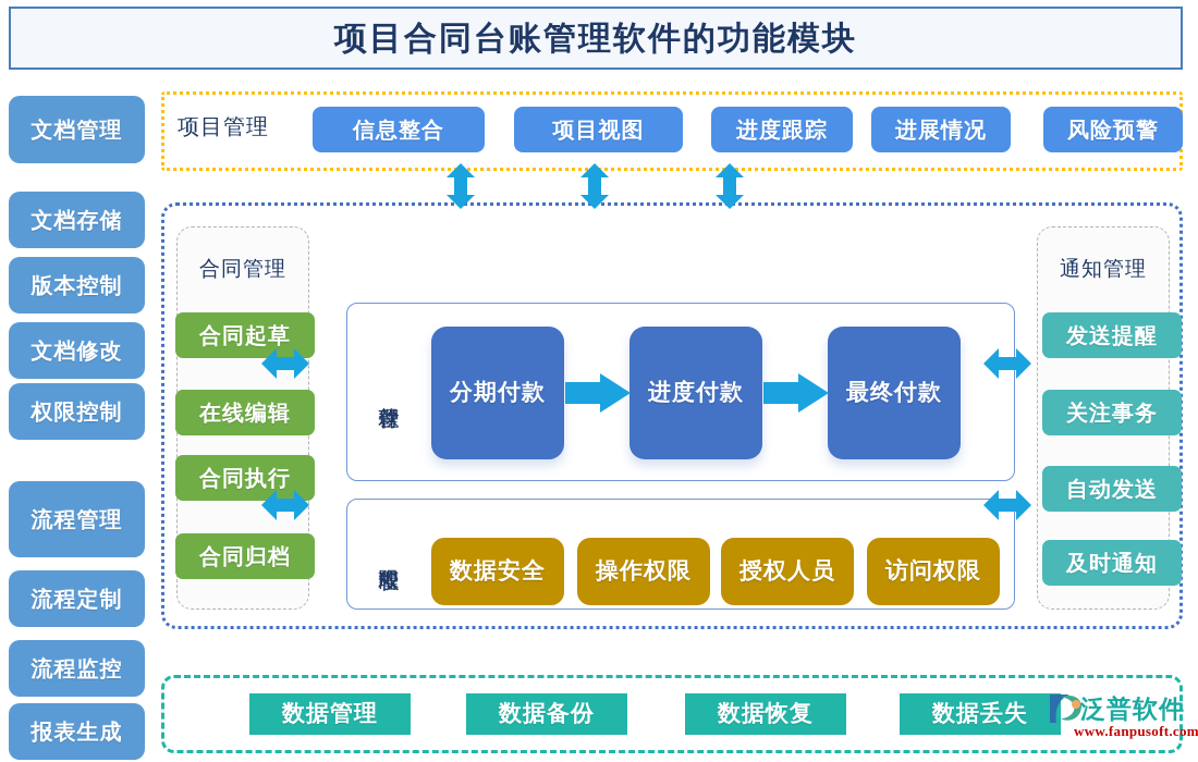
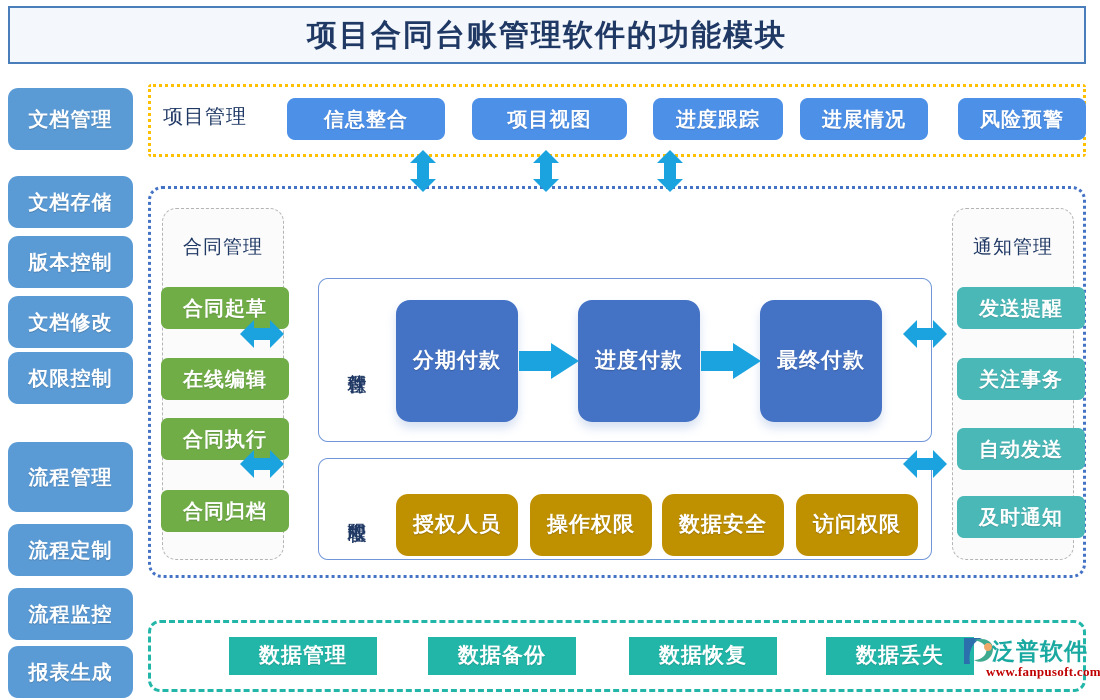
  项目合同台账管理软件的功能模块
  文档管理
  文档存储
  版本控制
  文档修改
  权限控制
  流程管理
  流程定制
  流程监控
  报表生成
  项目管理
  信息整合
  项目视图
  进度跟踪
  进展情况
  风险预警
  合同管理
  合同起草
  在线编辑
  合同执行
  合同归档
  分期付款
  进度付款
  最终付款
- 数据安全
+ 授权人员
  操作权限
- 授权人员
+ 数据安全
  访问权限
  通知管理
  发送提醒
  关注事务
  自动发送
  及时通知
  数据管理
  数据备份
  数据恢复
  数据丢失
  泛普软件
  www.fanpusoft.com
